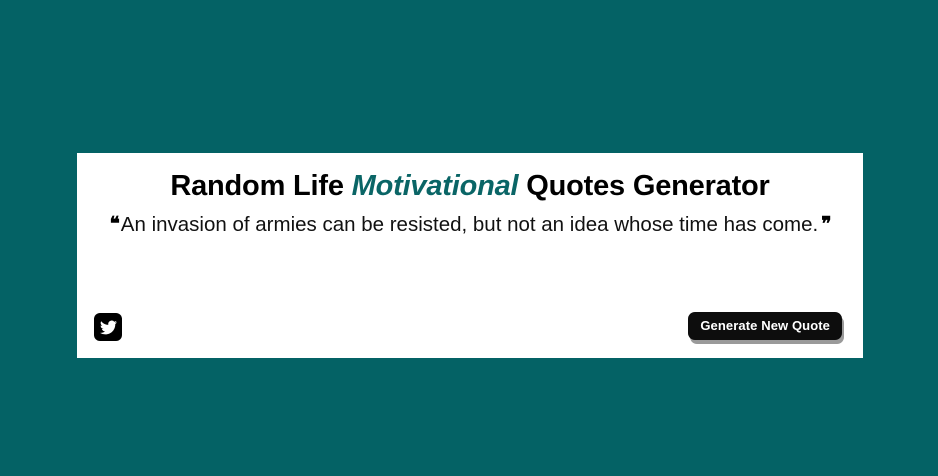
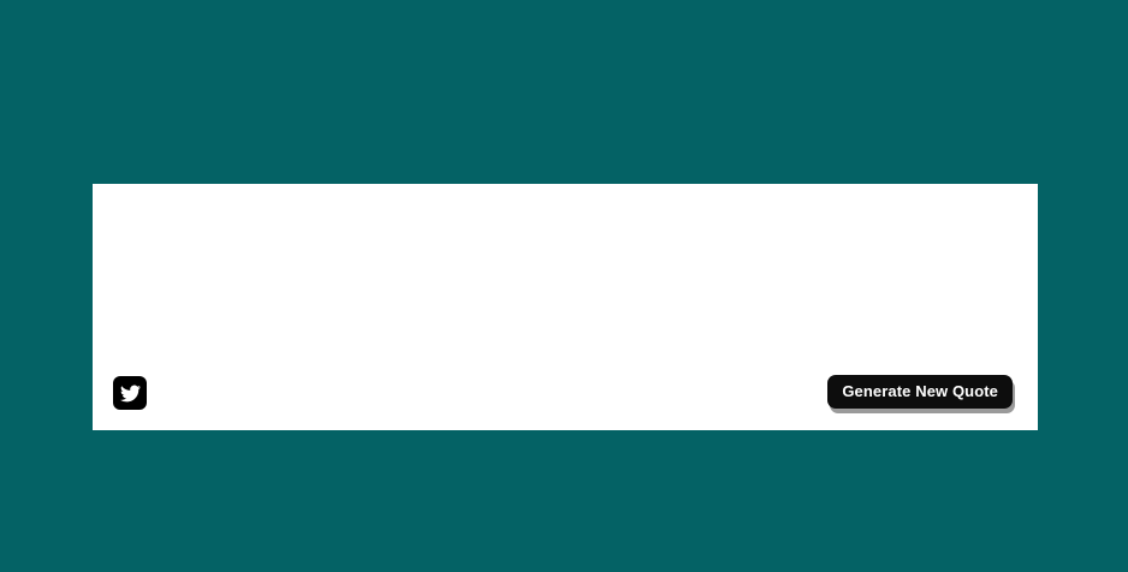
- Random Life Motivational Quotes Generator
- ❝An invasion of armies can be resisted, but not an idea whose time has come. ❞
  Generate New Quote
